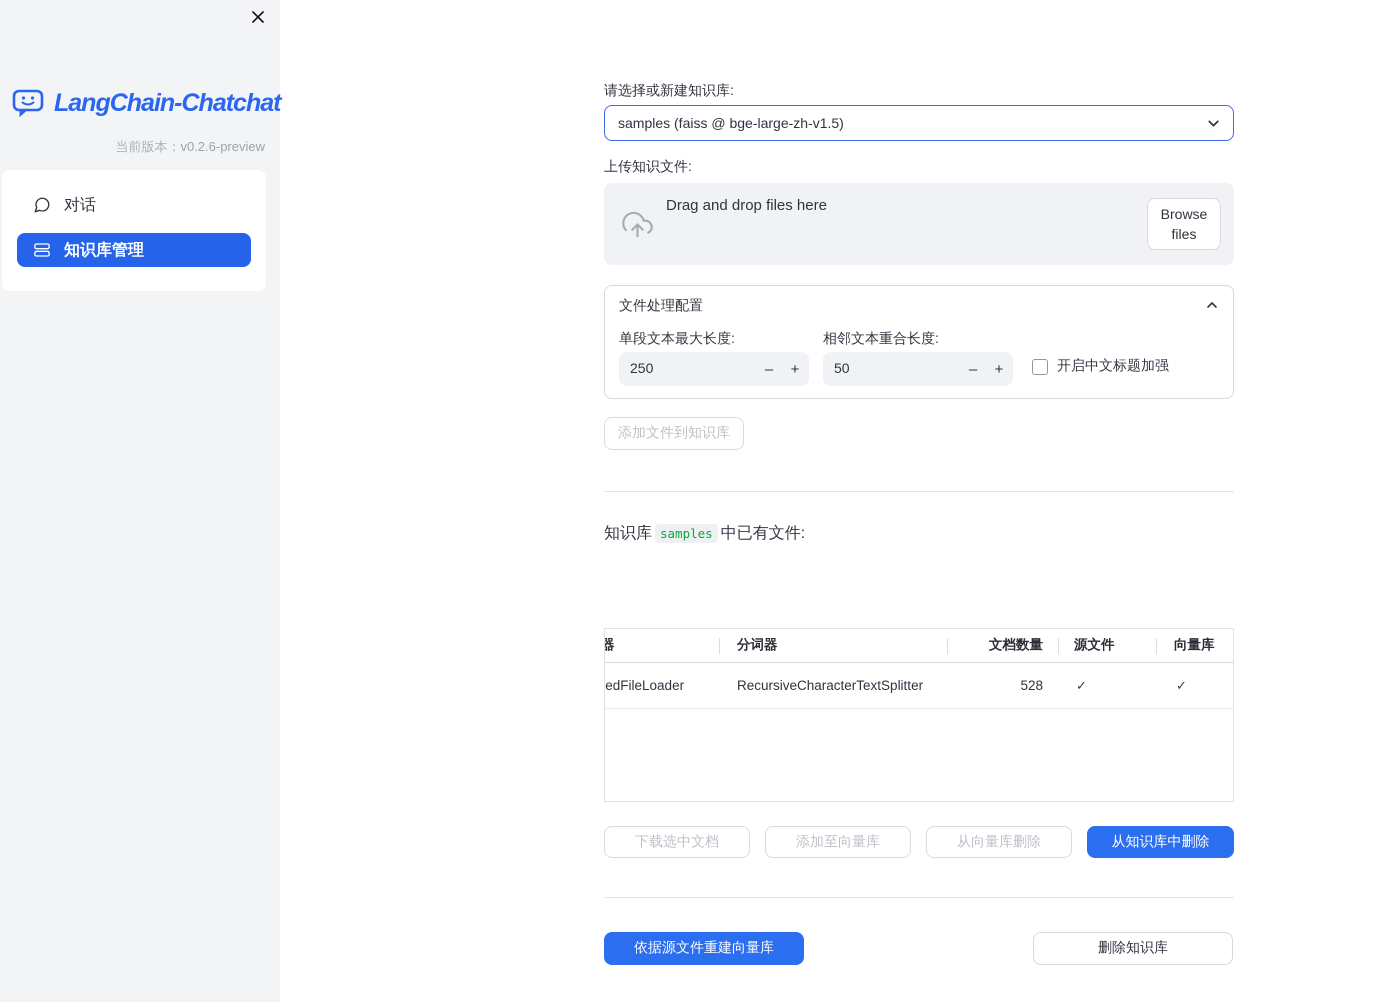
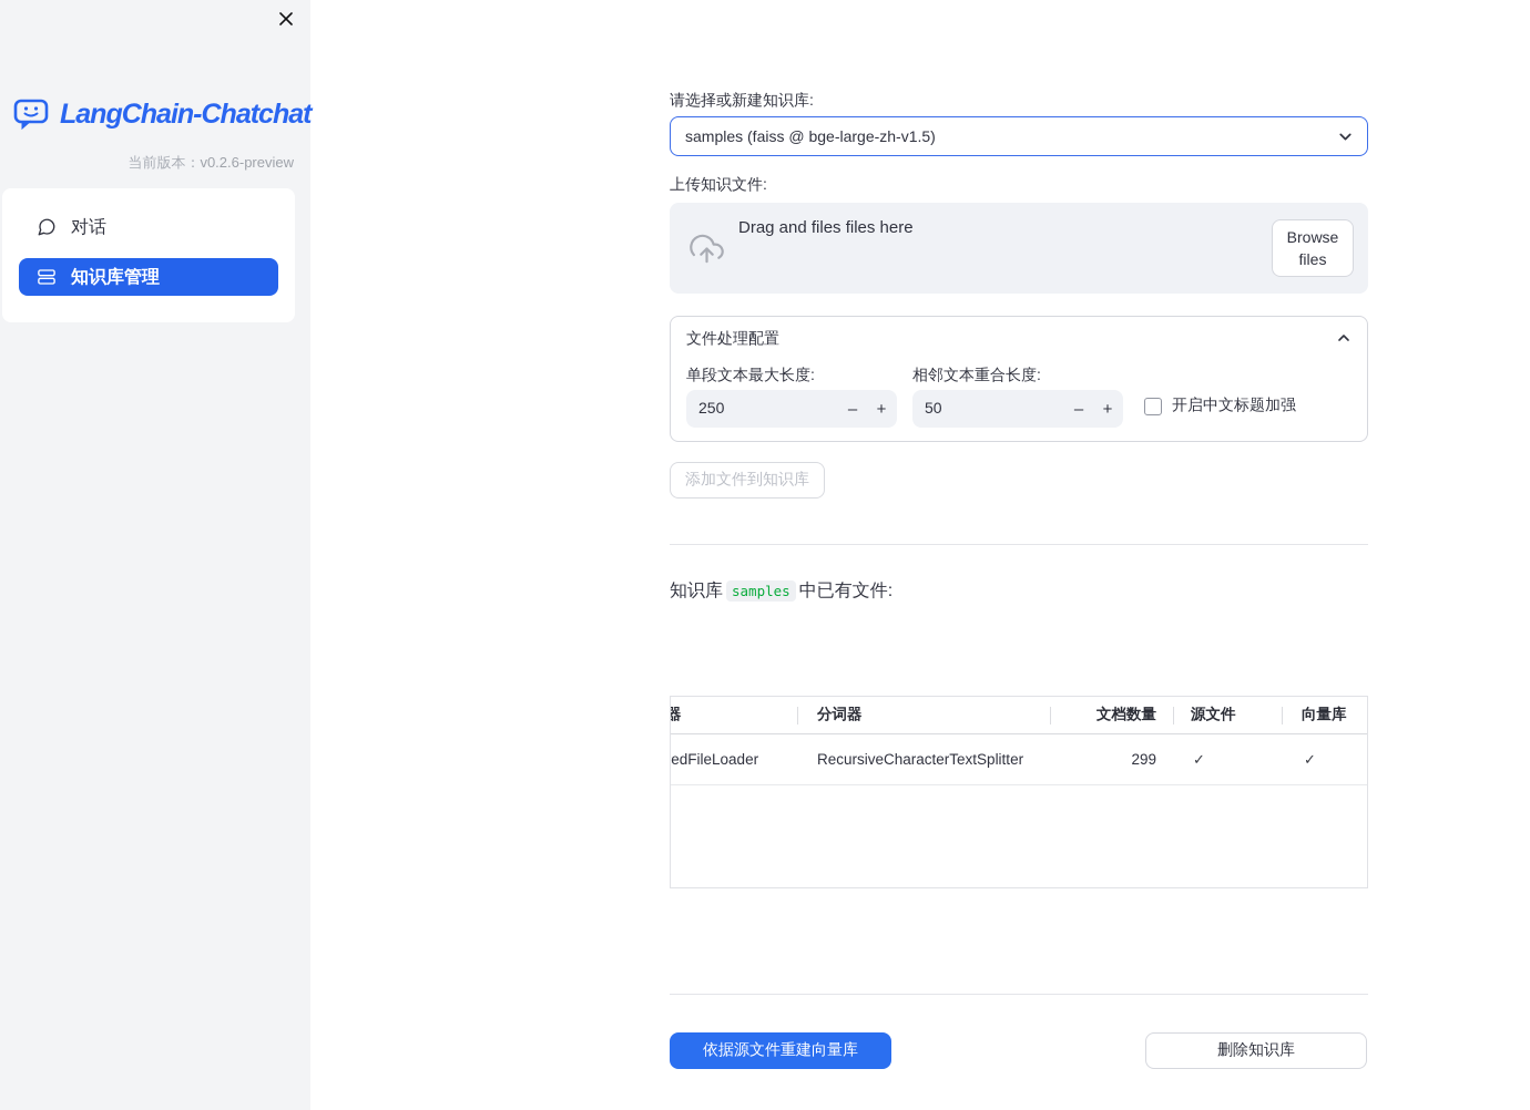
  LangChain-Chatchat
  当前版本：v0.2.6-preview
  对话
  知识库管理
  请选择或新建知识库:
  samples (faiss @ bge-large-zh-v1.5)
  上传知识文件:
- Drag and drop files here
+ Drag and files files here
  Browse files
  文件处理配置
  单段文本最大长度:
  相邻文本重合长度:
  250
  –
  +
  50
  –
  +
  开启中文标题加强
  添加文件到知识库
  知识库 samples 中已有文件:
  分词器
  文档数量
  源文件
  向量库
  RecursiveCharacterTextSplitter
- 528
+ 299
  ✓
  ✓
- 下载选中文档
- 添加至向量库
- 从向量库删除
- 从知识库中删除
  依据源文件重建向量库
  删除知识库
